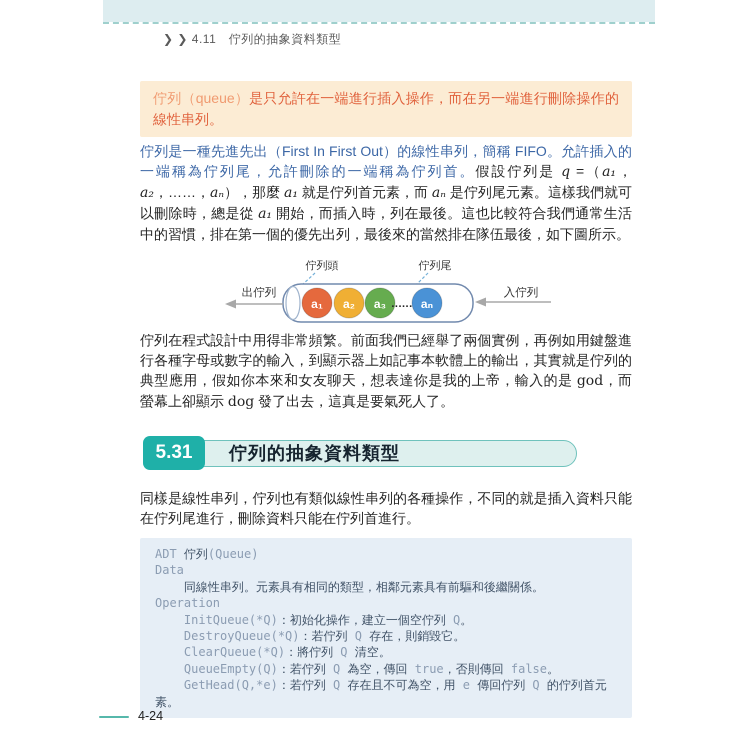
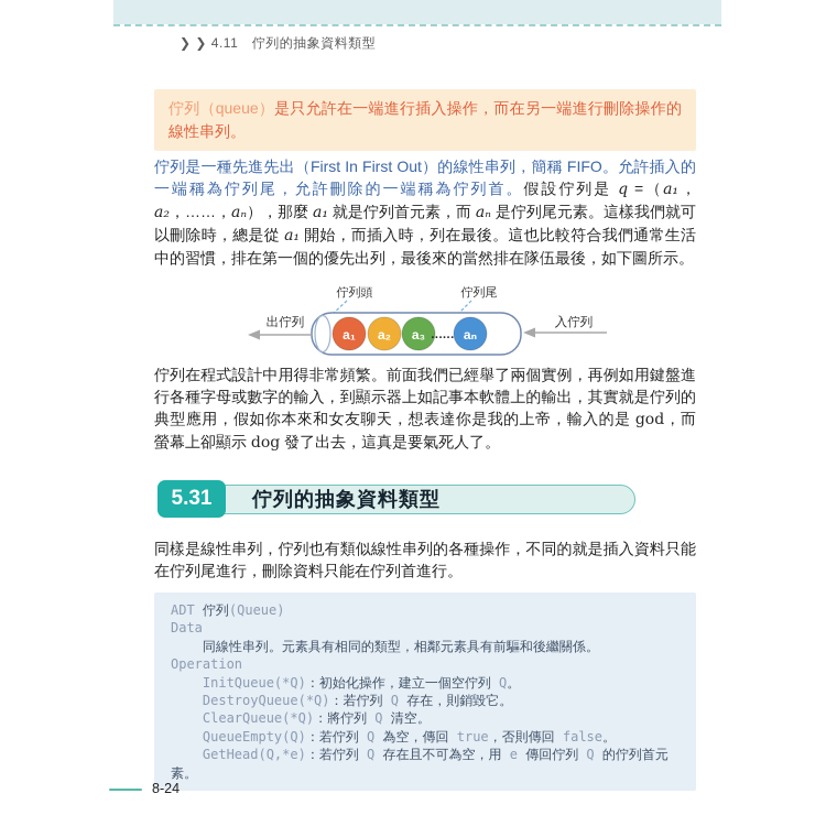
  ❯ ❯ 4.11 佇列的抽象資料類型
  佇列（queue）是只允許在一端進行插入操作，而在另一端進行刪除操作的線性串列。
  佇列是一種先進先出（First In First Out）的線性串列，簡稱 FIFO。允許插入的一端稱為佇列尾，允許刪除的一端稱為佇列首。假設佇列是 q =（a₁，a₂，……，aₙ），那麼 a₁ 就是佇列首元素，而 aₙ 是佇列尾元素。這樣我們就可以刪除時，總是從 a₁ 開始，而插入時，列在最後。這也比較符合我們通常生活中的習慣，排在第一個的優先出列，最後來的當然排在隊伍最後，如下圖所示。
  佇列頭
  佇列尾
  a₁
  a₂
  a₃
  ......
  aₙ
  出佇列
  入佇列
  佇列在程式設計中用得非常頻繁。前面我們已經舉了兩個實例，再例如用鍵盤進行各種字母或數字的輸入，到顯示器上如記事本軟體上的輸出，其實就是佇列的典型應用，假如你本來和女友聊天，想表達你是我的上帝，輸入的是 god，而螢幕上卻顯示 dog 發了出去，這真是要氣死人了。
  5.31
  佇列的抽象資料類型
  同樣是線性串列，佇列也有類似線性串列的各種操作，不同的就是插入資料只能在佇列尾進行，刪除資料只能在佇列首進行。
  ADT 佇列(Queue)
  Data
  同線性串列。元素具有相同的類型，相鄰元素具有前驅和後繼關係。
  Operation
  InitQueue(*Q)：初始化操作，建立一個空佇列 Q。
  DestroyQueue(*Q)：若佇列 Q 存在，則銷毀它。
  ClearQueue(*Q)：將佇列 Q 清空。
  QueueEmpty(Q)：若佇列 Q 為空，傳回 true，否則傳回 false。
  GetHead(Q,*e)：若佇列 Q 存在且不可為空，用 e 傳回佇列 Q 的佇列首元素。
- 4-24
+ 8-24
